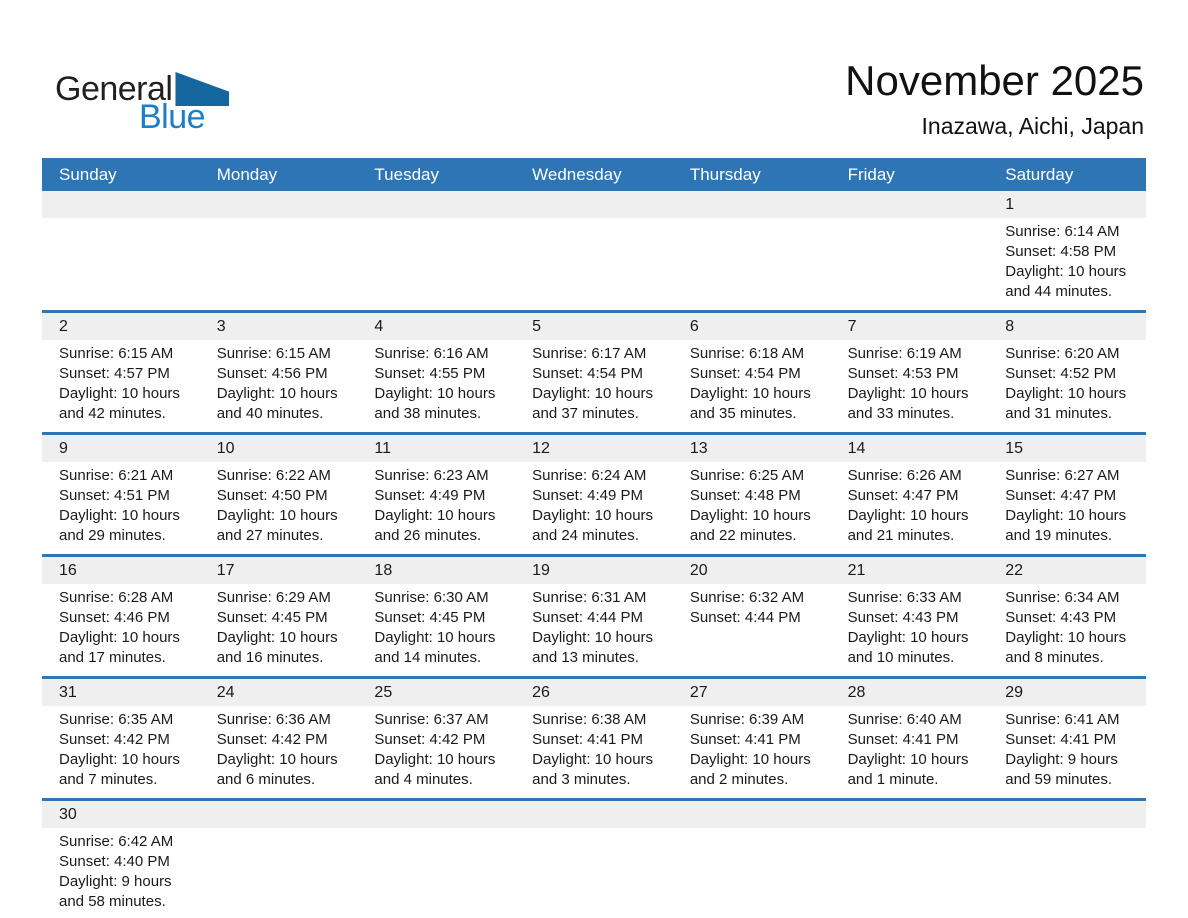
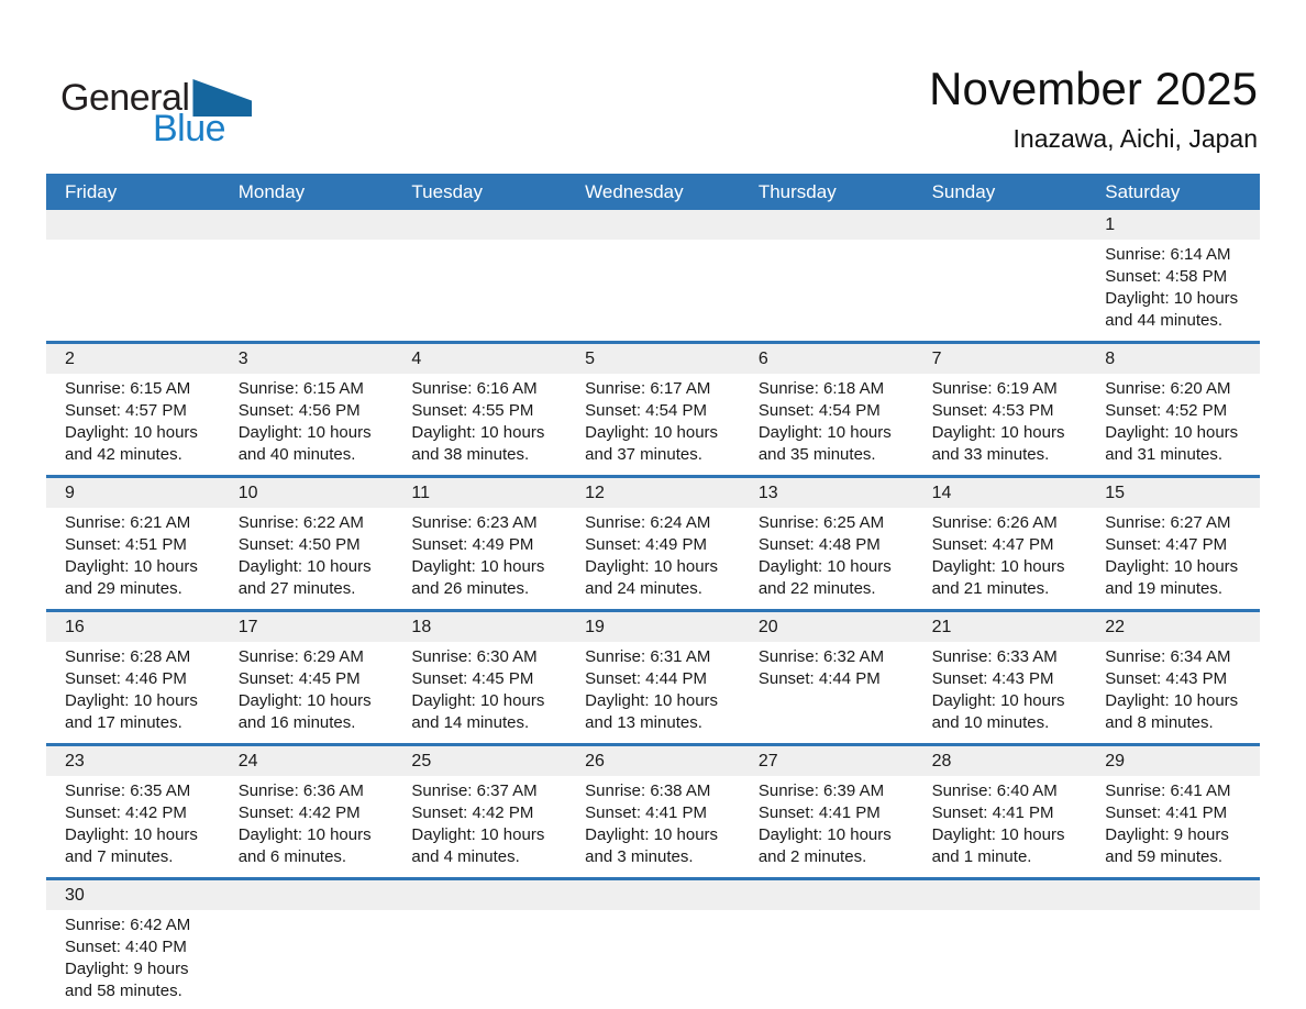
  General
  Blue
  November 2025
  Inazawa, Aichi, Japan
- Sunday
+ Friday
  Monday
  Tuesday
  Wednesday
  Thursday
- Friday
+ Sunday
  Saturday
  1
  Sunrise: 6:14 AM
  Sunset: 4:58 PM
  Daylight: 10 hours and 44 minutes.
  2
  Sunrise: 6:15 AM
  Sunset: 4:57 PM
  Daylight: 10 hours and 42 minutes.
  3
  Sunrise: 6:15 AM
  Sunset: 4:56 PM
  Daylight: 10 hours and 40 minutes.
  4
  Sunrise: 6:16 AM
  Sunset: 4:55 PM
  Daylight: 10 hours and 38 minutes.
  5
  Sunrise: 6:17 AM
  Sunset: 4:54 PM
  Daylight: 10 hours and 37 minutes.
  6
  Sunrise: 6:18 AM
  Sunset: 4:54 PM
  Daylight: 10 hours and 35 minutes.
  7
  Sunrise: 6:19 AM
  Sunset: 4:53 PM
  Daylight: 10 hours and 33 minutes.
  8
  Sunrise: 6:20 AM
  Sunset: 4:52 PM
  Daylight: 10 hours and 31 minutes.
  9
  Sunrise: 6:21 AM
  Sunset: 4:51 PM
  Daylight: 10 hours and 29 minutes.
  10
  Sunrise: 6:22 AM
  Sunset: 4:50 PM
  Daylight: 10 hours and 27 minutes.
  11
  Sunrise: 6:23 AM
  Sunset: 4:49 PM
  Daylight: 10 hours and 26 minutes.
  12
  Sunrise: 6:24 AM
  Sunset: 4:49 PM
  Daylight: 10 hours and 24 minutes.
  13
  Sunrise: 6:25 AM
  Sunset: 4:48 PM
  Daylight: 10 hours and 22 minutes.
  14
  Sunrise: 6:26 AM
  Sunset: 4:47 PM
  Daylight: 10 hours and 21 minutes.
  15
  Sunrise: 6:27 AM
  Sunset: 4:47 PM
  Daylight: 10 hours and 19 minutes.
  16
  Sunrise: 6:28 AM
  Sunset: 4:46 PM
  Daylight: 10 hours and 17 minutes.
  17
  Sunrise: 6:29 AM
  Sunset: 4:45 PM
  Daylight: 10 hours and 16 minutes.
  18
  Sunrise: 6:30 AM
  Sunset: 4:45 PM
  Daylight: 10 hours and 14 minutes.
  19
  Sunrise: 6:31 AM
  Sunset: 4:44 PM
  Daylight: 10 hours and 13 minutes.
  20
  Sunrise: 6:32 AM
  Sunset: 4:44 PM
  21
  Sunrise: 6:33 AM
  Sunset: 4:43 PM
  Daylight: 10 hours and 10 minutes.
  22
  Sunrise: 6:34 AM
  Sunset: 4:43 PM
  Daylight: 10 hours and 8 minutes.
- 31
+ 23
  Sunrise: 6:35 AM
  Sunset: 4:42 PM
  Daylight: 10 hours and 7 minutes.
  24
  Sunrise: 6:36 AM
  Sunset: 4:42 PM
  Daylight: 10 hours and 6 minutes.
  25
  Sunrise: 6:37 AM
  Sunset: 4:42 PM
  Daylight: 10 hours and 4 minutes.
  26
  Sunrise: 6:38 AM
  Sunset: 4:41 PM
  Daylight: 10 hours and 3 minutes.
  27
  Sunrise: 6:39 AM
  Sunset: 4:41 PM
  Daylight: 10 hours and 2 minutes.
  28
  Sunrise: 6:40 AM
  Sunset: 4:41 PM
  Daylight: 10 hours and 1 minute.
  29
  Sunrise: 6:41 AM
  Sunset: 4:41 PM
  Daylight: 9 hours and 59 minutes.
  30
  Sunrise: 6:42 AM
  Sunset: 4:40 PM
  Daylight: 9 hours and 58 minutes.
